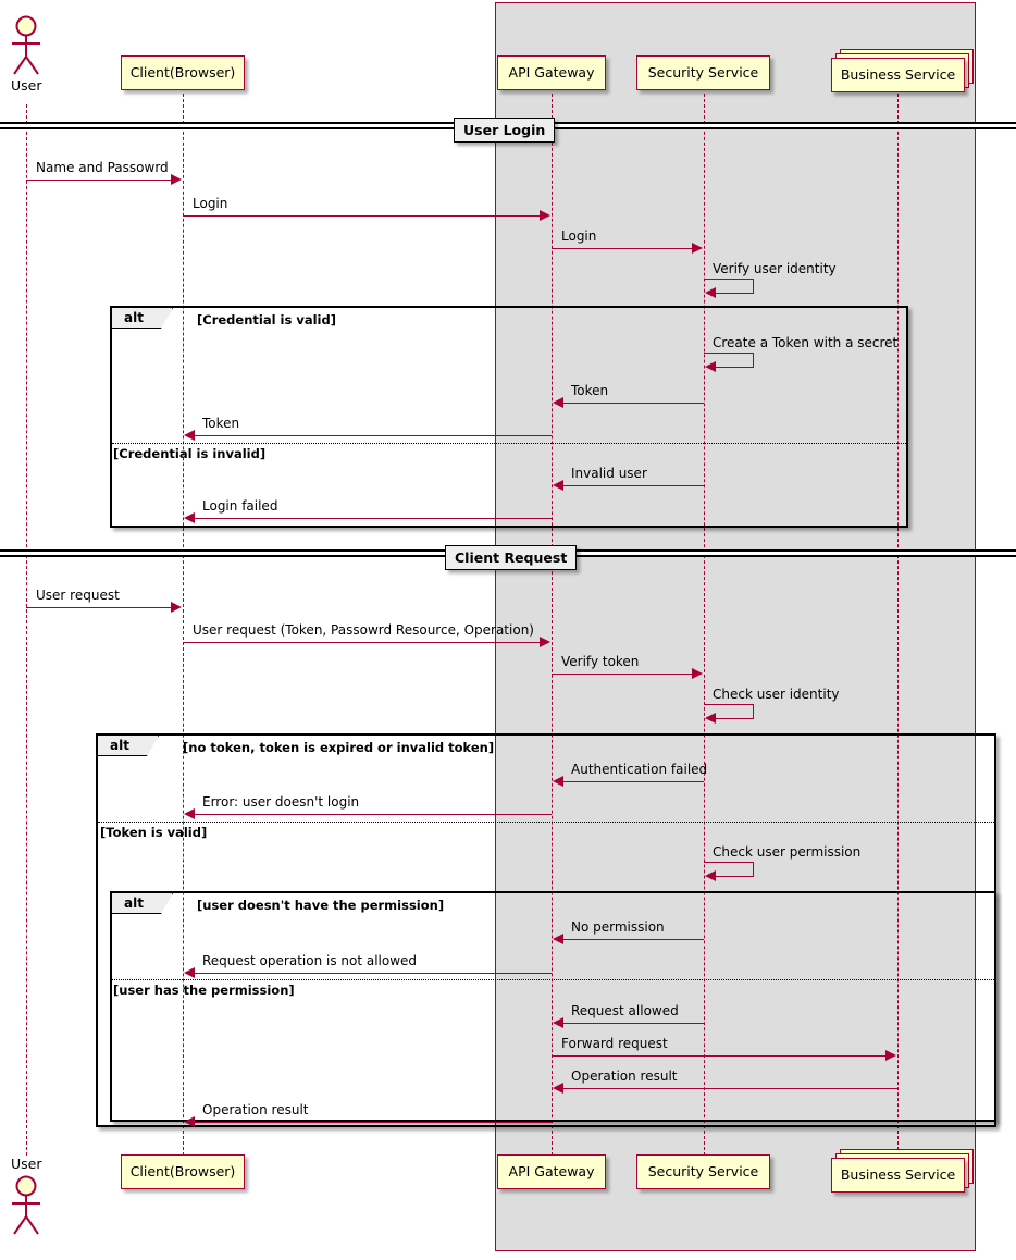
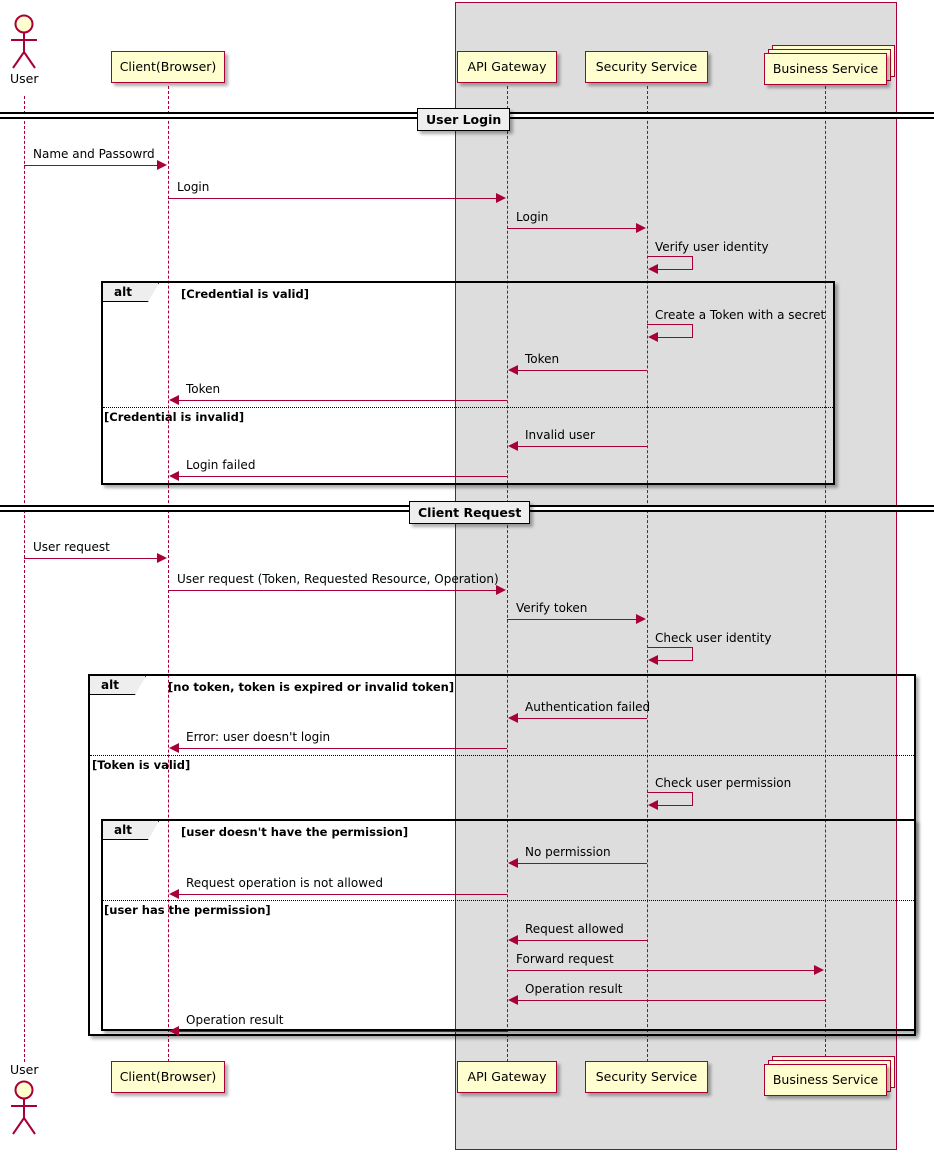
  User
  Client(Browser)
  API Gateway
  Security Service
  Business Service
  User Login
  Name and Passowrd
  Login
  Login
  Verify user identity
  alt
  [Credential is valid]
  Create a Token with a secret
  Token
  Token
  [Credential is invalid]
  Invalid user
  Login failed
  Client Request
  User request
- User request (Token, Passowrd Resource, Operation)
+ User request (Token, Requested Resource, Operation)
  Verify token
  Check user identity
  alt
  [no token, token is expired or invalid token]
  Authentication failed
  Error: user doesn't login
  [Token is valid]
  Check user permission
  alt
  [user doesn't have the permission]
  No permission
  Request operation is not allowed
  [user has the permission]
  Request allowed
  Forward request
  Operation result
  Operation result
  User
  Client(Browser)
  API Gateway
  Security Service
  Business Service
